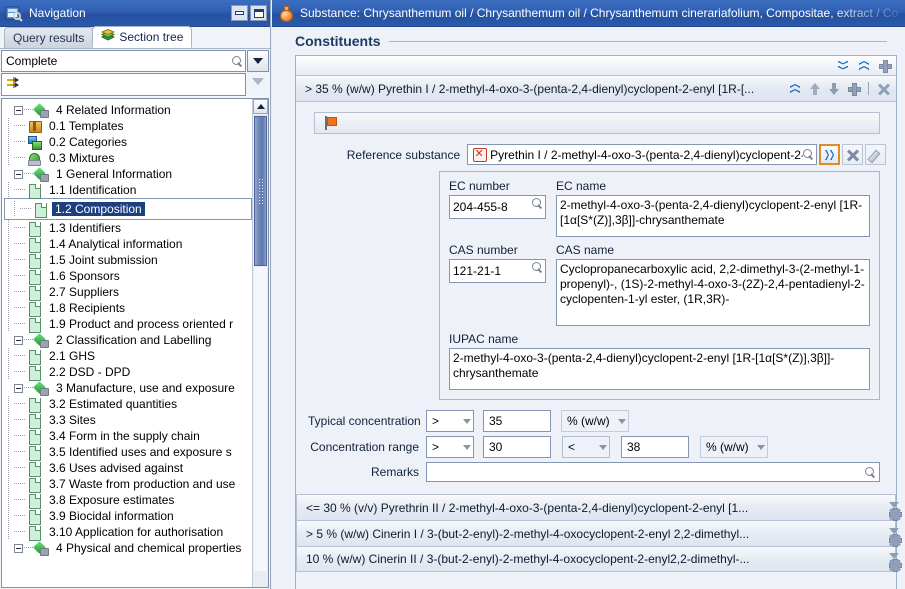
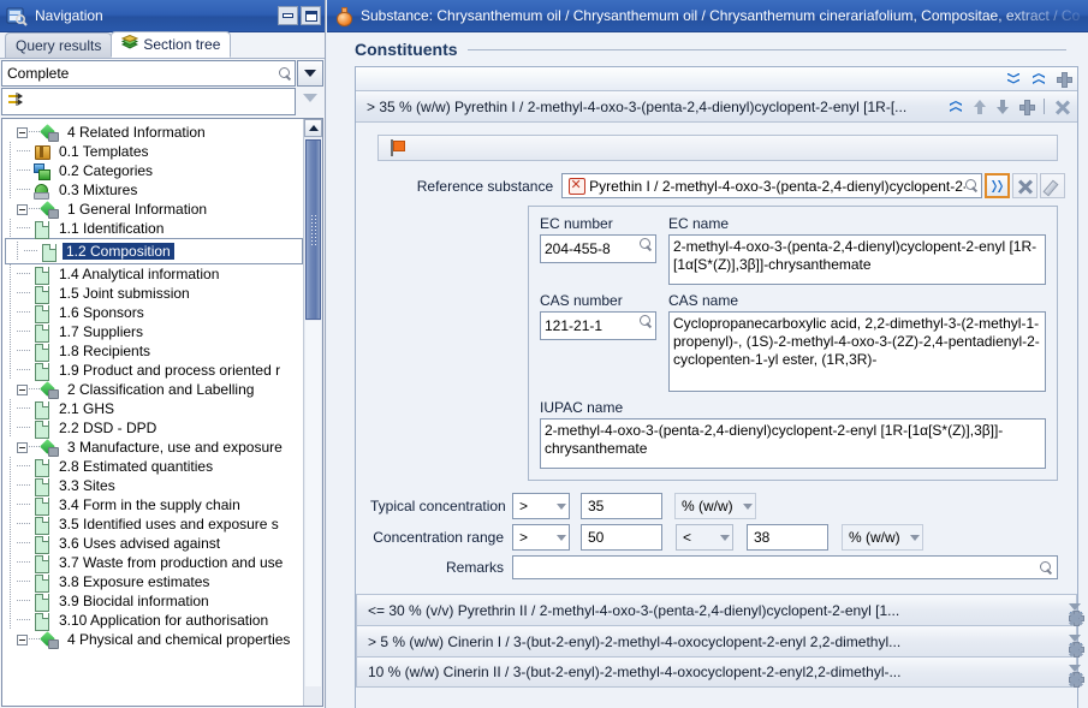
  Navigation
  Query results
  Section tree
  Complete
  4 Related Information
  0.1 Templates
  0.2 Categories
  0.3 Mixtures
  1 General Information
  1.1 Identification
  1.2 Composition
- 1.3 Identifiers
  1.4 Analytical information
  1.5 Joint submission
  1.6 Sponsors
- 2.7 Suppliers
+ 1.7 Suppliers
  1.8 Recipients
  1.9 Product and process oriented r
  2 Classification and Labelling
  2.1 GHS
  2.2 DSD - DPD
  3 Manufacture, use and exposure
- 3.2 Estimated quantities
+ 2.8 Estimated quantities
  3.3 Sites
  3.4 Form in the supply chain
  3.5 Identified uses and exposure s
  3.6 Uses advised against
  3.7 Waste from production and use
  3.8 Exposure estimates
  3.9 Biocidal information
  3.10 Application for authorisation
  4 Physical and chemical properties
  Substance: Chrysanthemum oil / Chrysanthemum oil / Chrysanthemum cinerariafolium, Compositae, extract / Co
  Constituents
  > 35 % (w/w) Pyrethin I / 2-methyl-4-oxo-3-(penta-2,4-dienyl)cyclopent-2-enyl [1R-[...
  Reference substance
  Pyrethin I / 2-methyl-4-oxo-3-(penta-2,4-dienyl)cyclopent-2
  EC number
  204-455-8
  EC name
  2-methyl-4-oxo-3-(penta-2,4-dienyl)cyclopent-2-enyl [1R-[1α[S*(Z)],3β]]-chrysanthemate
  CAS number
  121-21-1
  CAS name
  Cyclopropanecarboxylic acid, 2,2-dimethyl-3-(2-methyl-1-propenyl)-, (1S)-2-methyl-4-oxo-3-(2Z)-2,4-pentadienyl-2-cyclopenten-1-yl ester, (1R,3R)-
  IUPAC name
  2-methyl-4-oxo-3-(penta-2,4-dienyl)cyclopent-2-enyl [1R-[1α[S*(Z)],3β]]-chrysanthemate
  Typical concentration
  >
  35
  % (w/w)
  Concentration range
  >
- 30
+ 50
  <
  38
  % (w/w)
  Remarks
  <= 30 % (v/v) Pyrethrin II / 2-methyl-4-oxo-3-(penta-2,4-dienyl)cyclopent-2-enyl [1...
  > 5 % (w/w) Cinerin I / 3-(but-2-enyl)-2-methyl-4-oxocyclopent-2-enyl 2,2-dimethyl...
  10 % (w/w) Cinerin II / 3-(but-2-enyl)-2-methyl-4-oxocyclopent-2-enyl2,2-dimethyl-...
